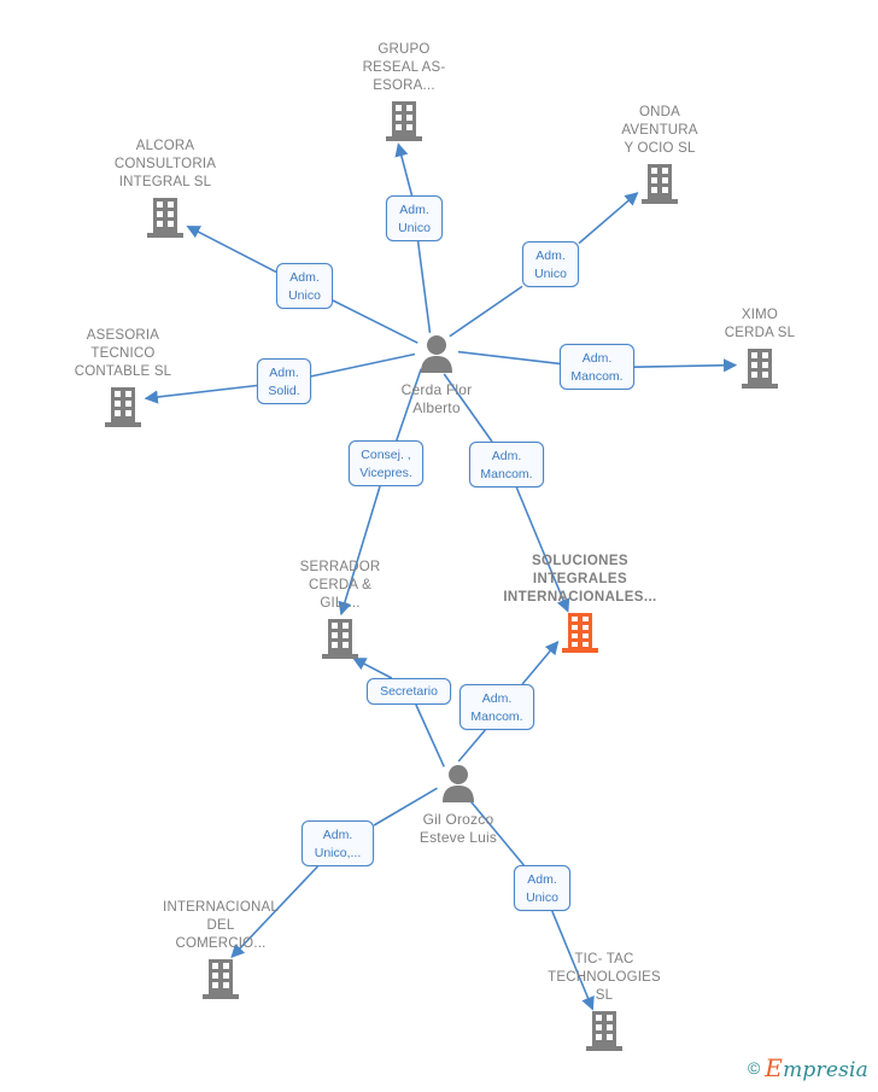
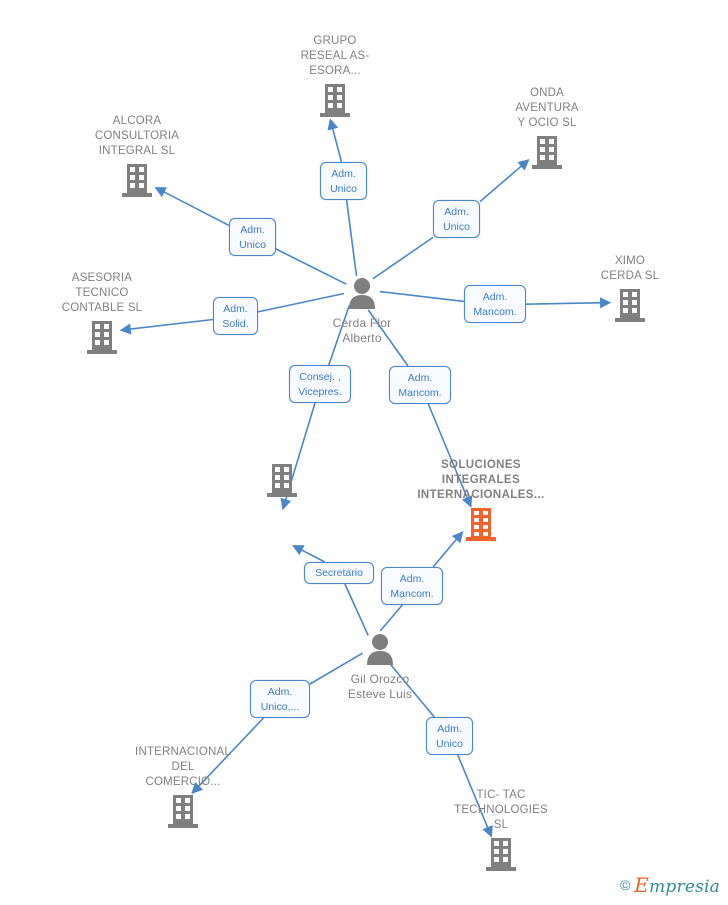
  GRUPO
  RESEAL AS-
  ESORA...
  ALCORA
  CONSULTORIA
  INTEGRAL SL
  ONDA
  AVENTURA
  Y OCIO SL
  ASESORIA
  TECNICO
  CONTABLE SL
  XIMO
  CERDA SL
  Cerda Flor
  Alberto
- SERRADOR
- CERDA &
- GIL-...
  SOLUCIONES
  INTEGRALES
  INTERNACIONALES...
  Gil Orozco
  Esteve Luis
  INTERNACIONAL
  DEL
  COMERCIO...
  TIC- TAC
  TECHNOLOGIES
  SL
  Adm.
  Unico
  Adm.
  Unico
  Adm.
  Unico
  Adm.
  Solid.
  Adm.
  Mancom.
  Consej. ,
  Vicepres.
  Adm.
  Mancom.
  Secretario
  Adm.
  Mancom.
  Adm.
  Unico,...
  Adm.
  Unico
  ©
  Empresia
